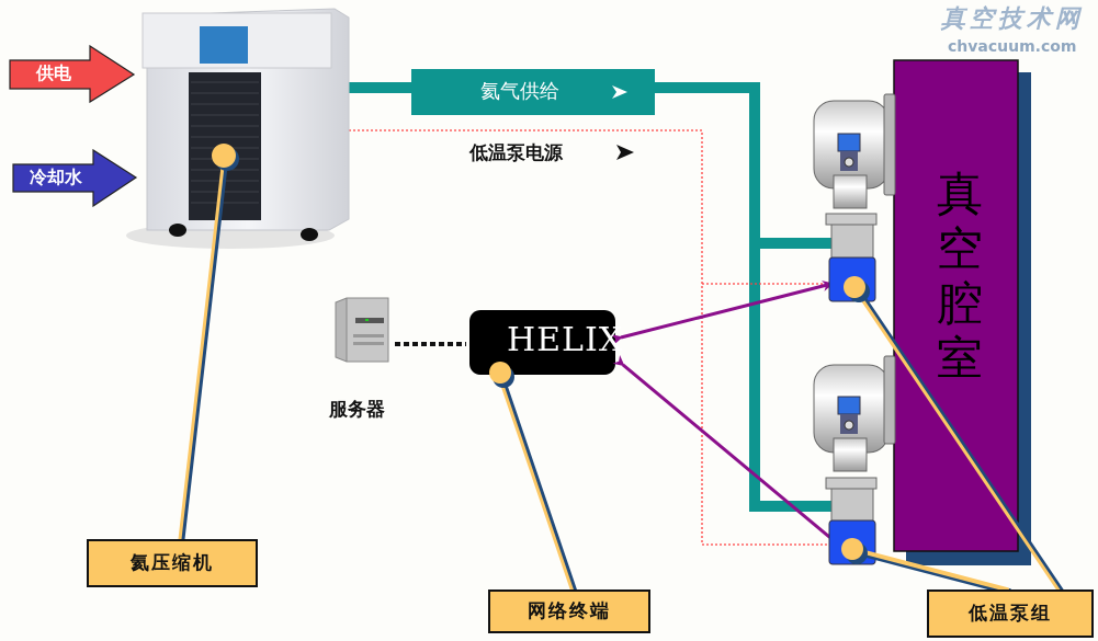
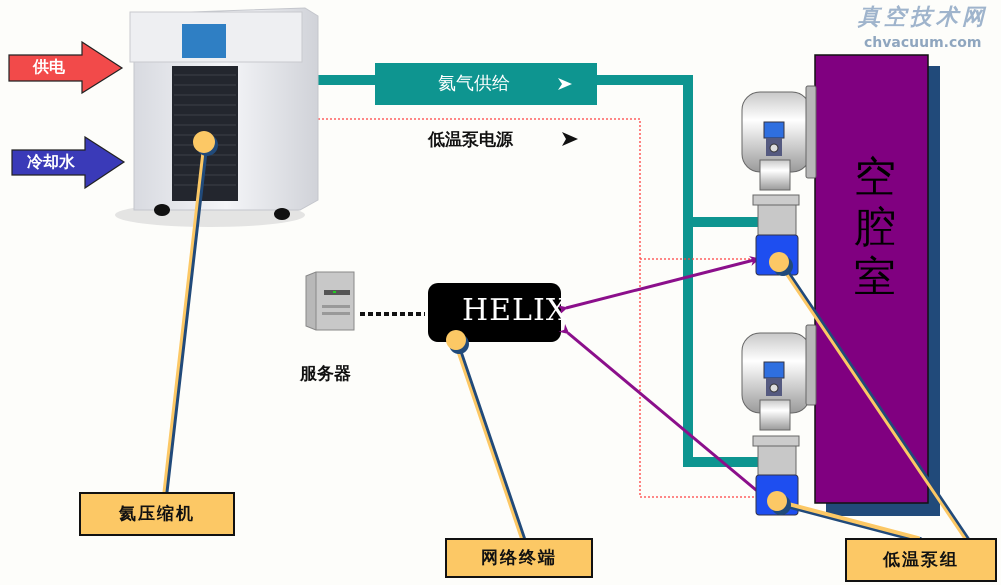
  真空技术网
  chvacuum.com
  供电
  冷却水
  氦气供给
  低温泵电源
  HELIX
  服务器
- 真
  空
  腔
  室
  氦压缩机
  网络终端
  低温泵组
